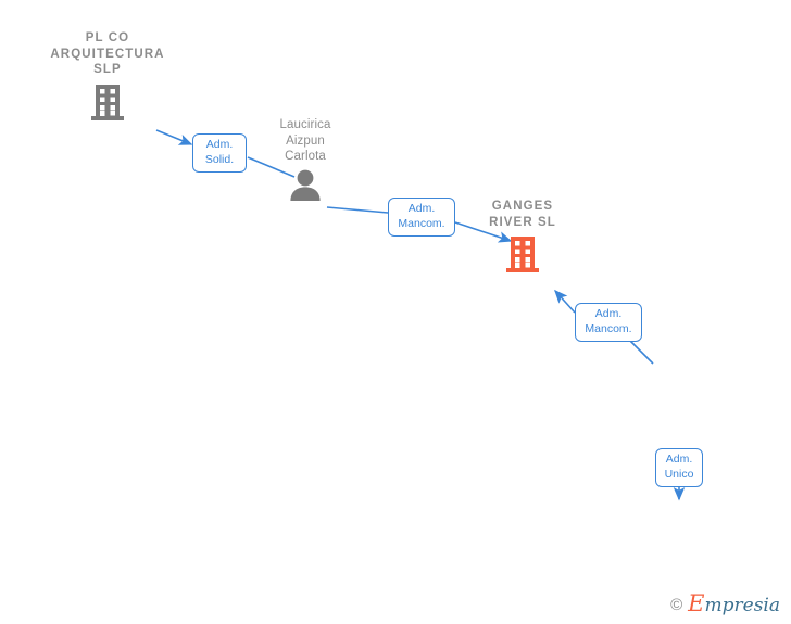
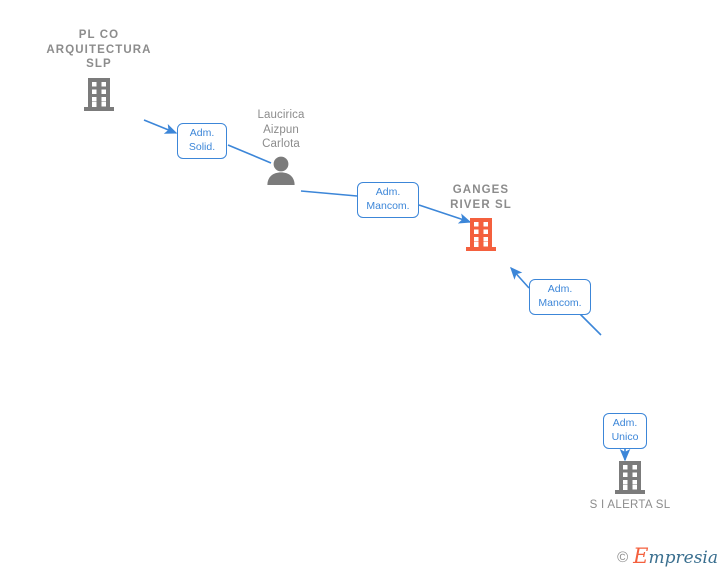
  PL CO
  ARQUITECTURA
  SLP
  Laucirica
  Aizpun
  Carlota
  GANGES
  RIVER SL
+ S I ALERTA SL
  Adm.
  Solid.
  Adm.
  Mancom.
  Adm.
  Mancom.
  Adm.
  Unico
  ©
  Empresia
